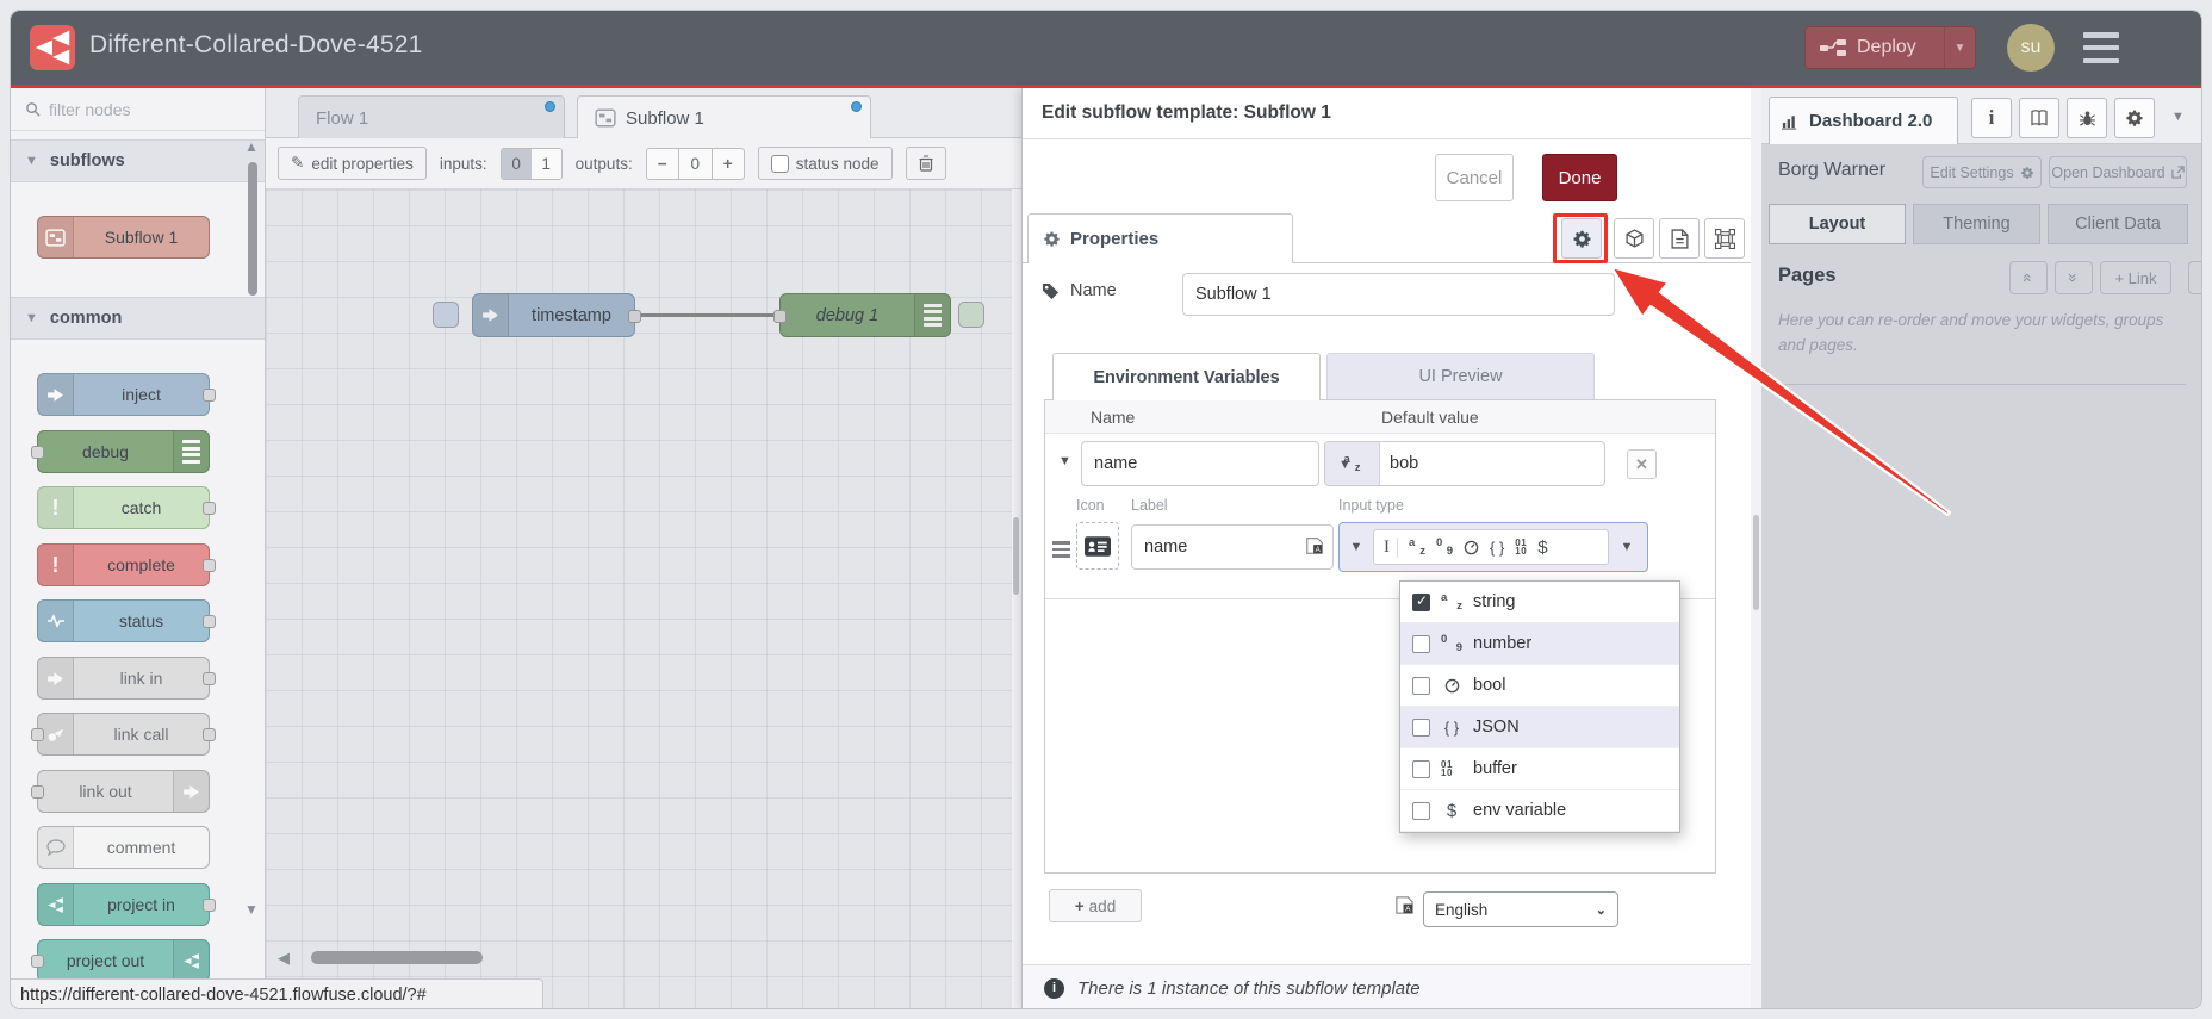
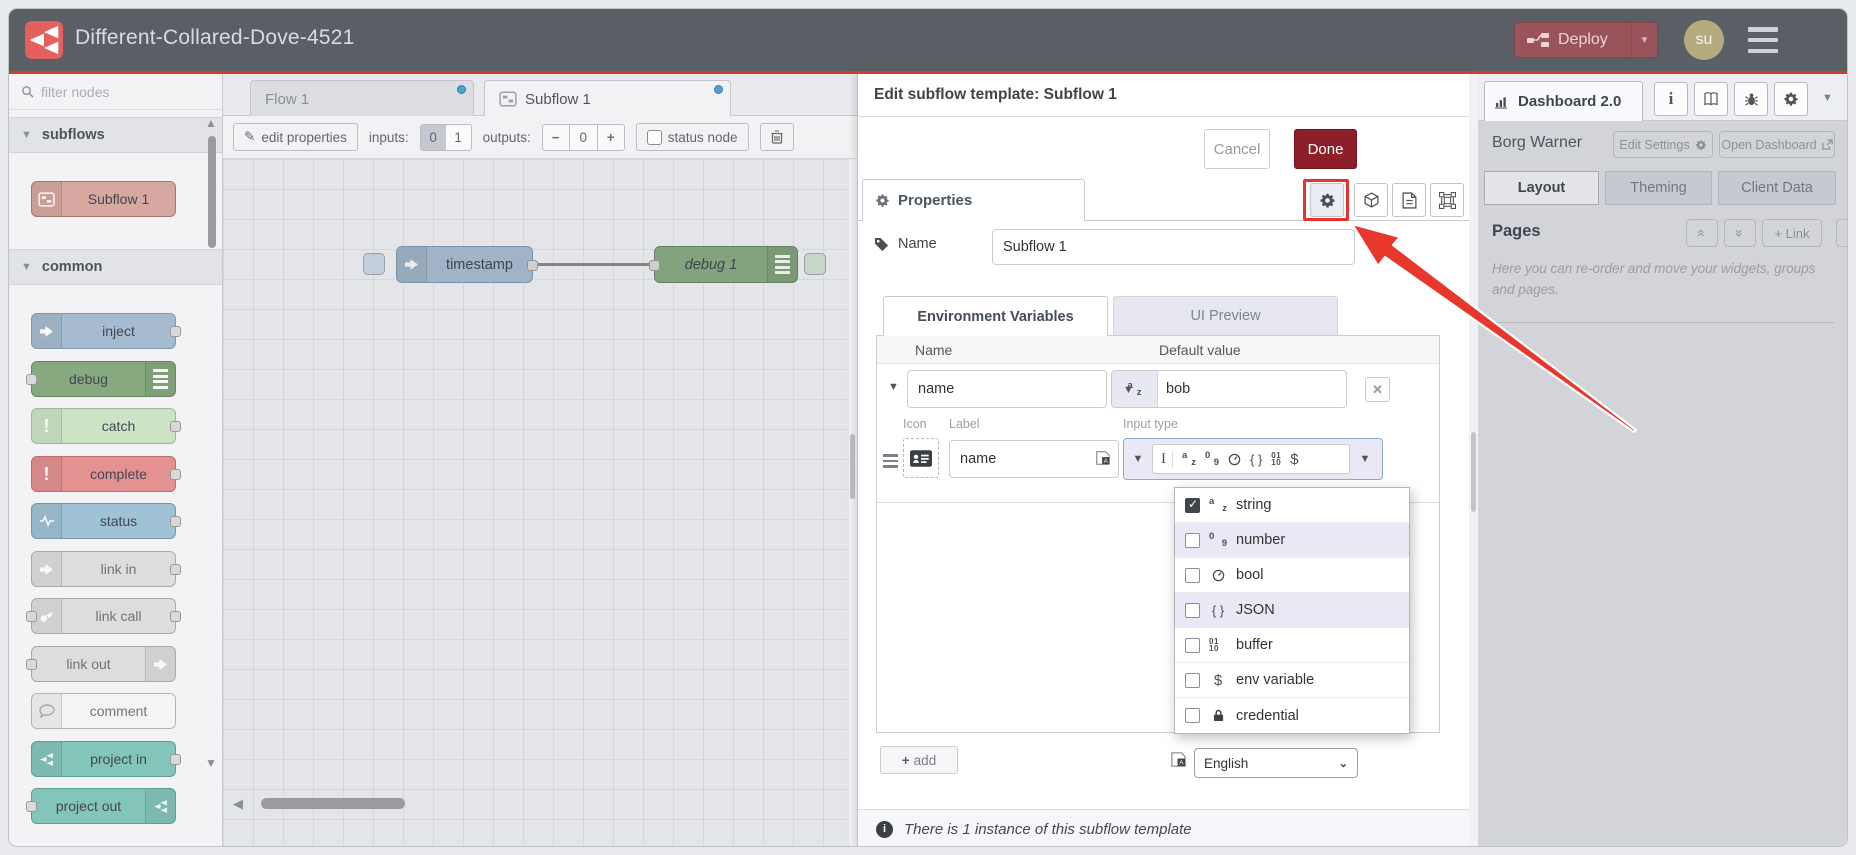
  Different-Collared-Dove-4521
  Deploy
  ▼
  su
  filter nodes
  ▼
  subflows
  Subflow 1
  ▼
  common
  inject
  debug
  !
  catch
  !
  complete
  status
  link in
  link call
  link out
  comment
  project in
  project out
  ▲
  ▼
  Flow 1
  Subflow 1
  ✎
  edit properties
  inputs:
  0
  1
  outputs:
  −
  0
  +
  status node
  timestamp
  debug 1
  ◀
  Edit subflow template: Subflow 1
  Cancel
  Done
  Properties
  Name
  Subflow 1
  Environment Variables
  UI Preview
  Name
  Default value
  ▼
  name
  ▼
  a
  z
  bob
  ✕
  Icon
  Label
  Input type
  name
  ▼
  I
  a
  z
  0
  9
  { }
  01
  10
  $
  ▼
  a
  z
  string
  0
  9
  number
  bool
  { }
  JSON
  01
  10
  buffer
  $
  env variable
+ credential
  +
  add
  English
  ⌄
  i
  There is 1 instance of this subflow template
  Dashboard 2.0
  i
  ▼
  Borg Warner
  Edit Settings
  Open Dashboard
  Layout
  Theming
  Client Data
  Pages
  + Link
  Here you can re-order and move your widgets, groups and pages.
- https://different-collared-dove-4521.flowfuse.cloud/?#
